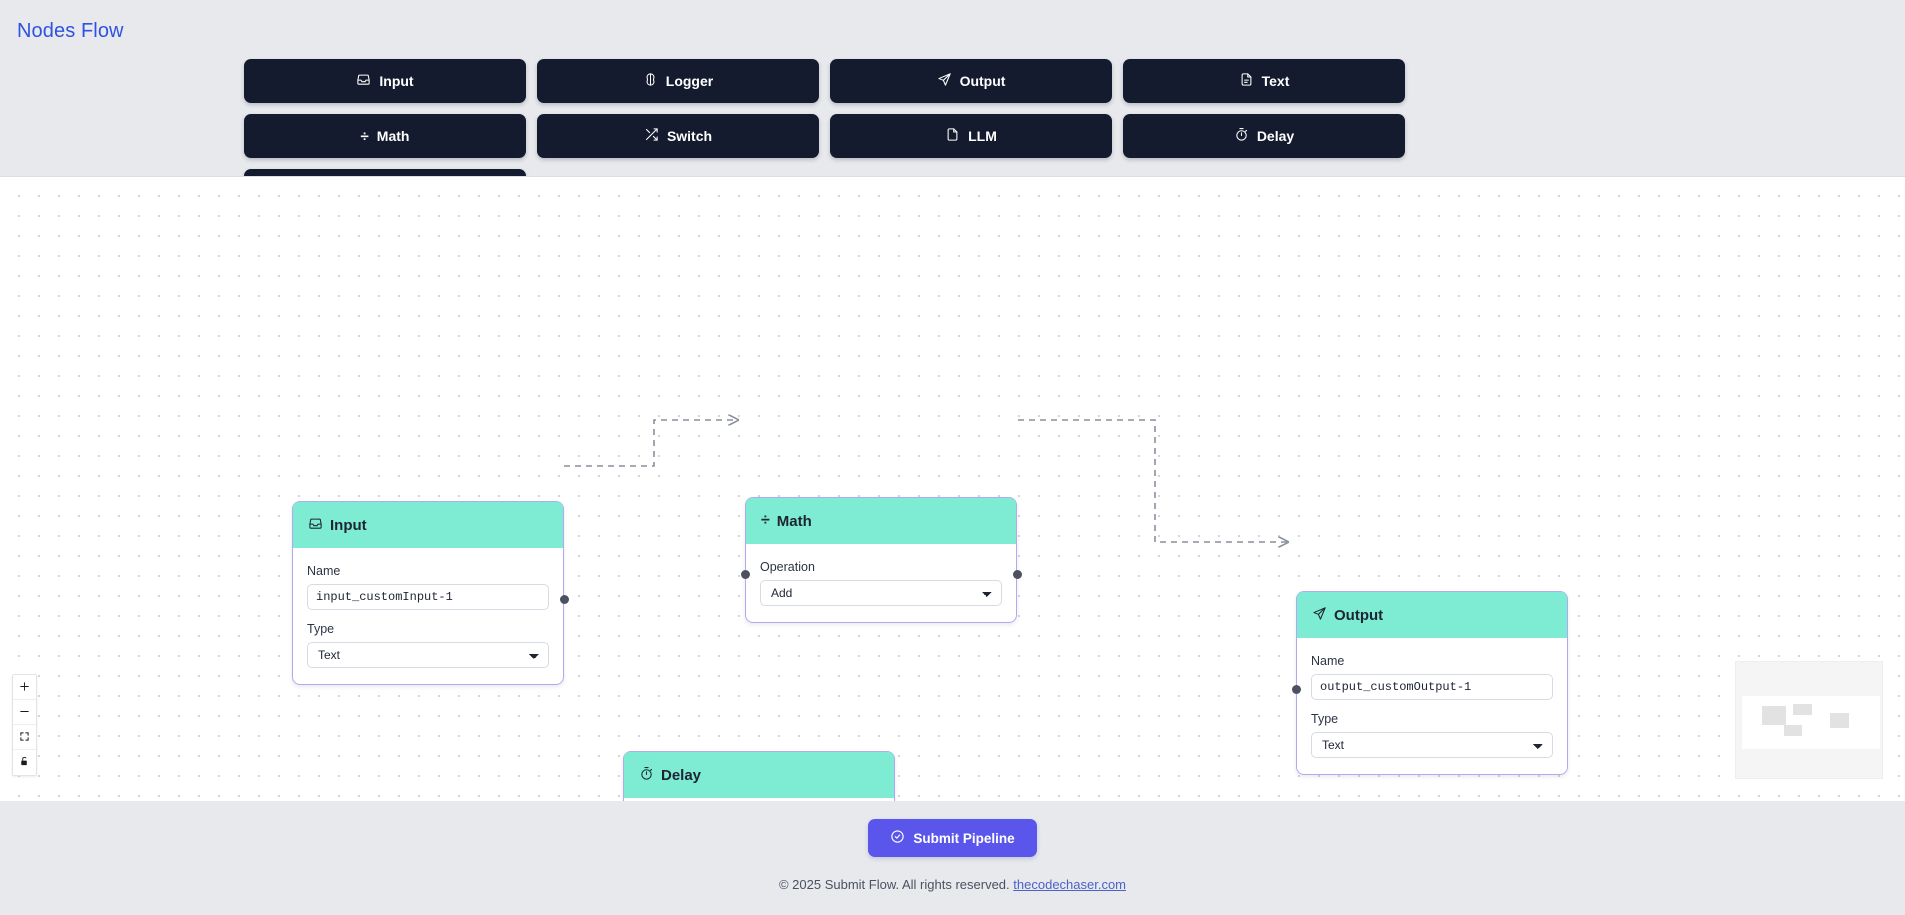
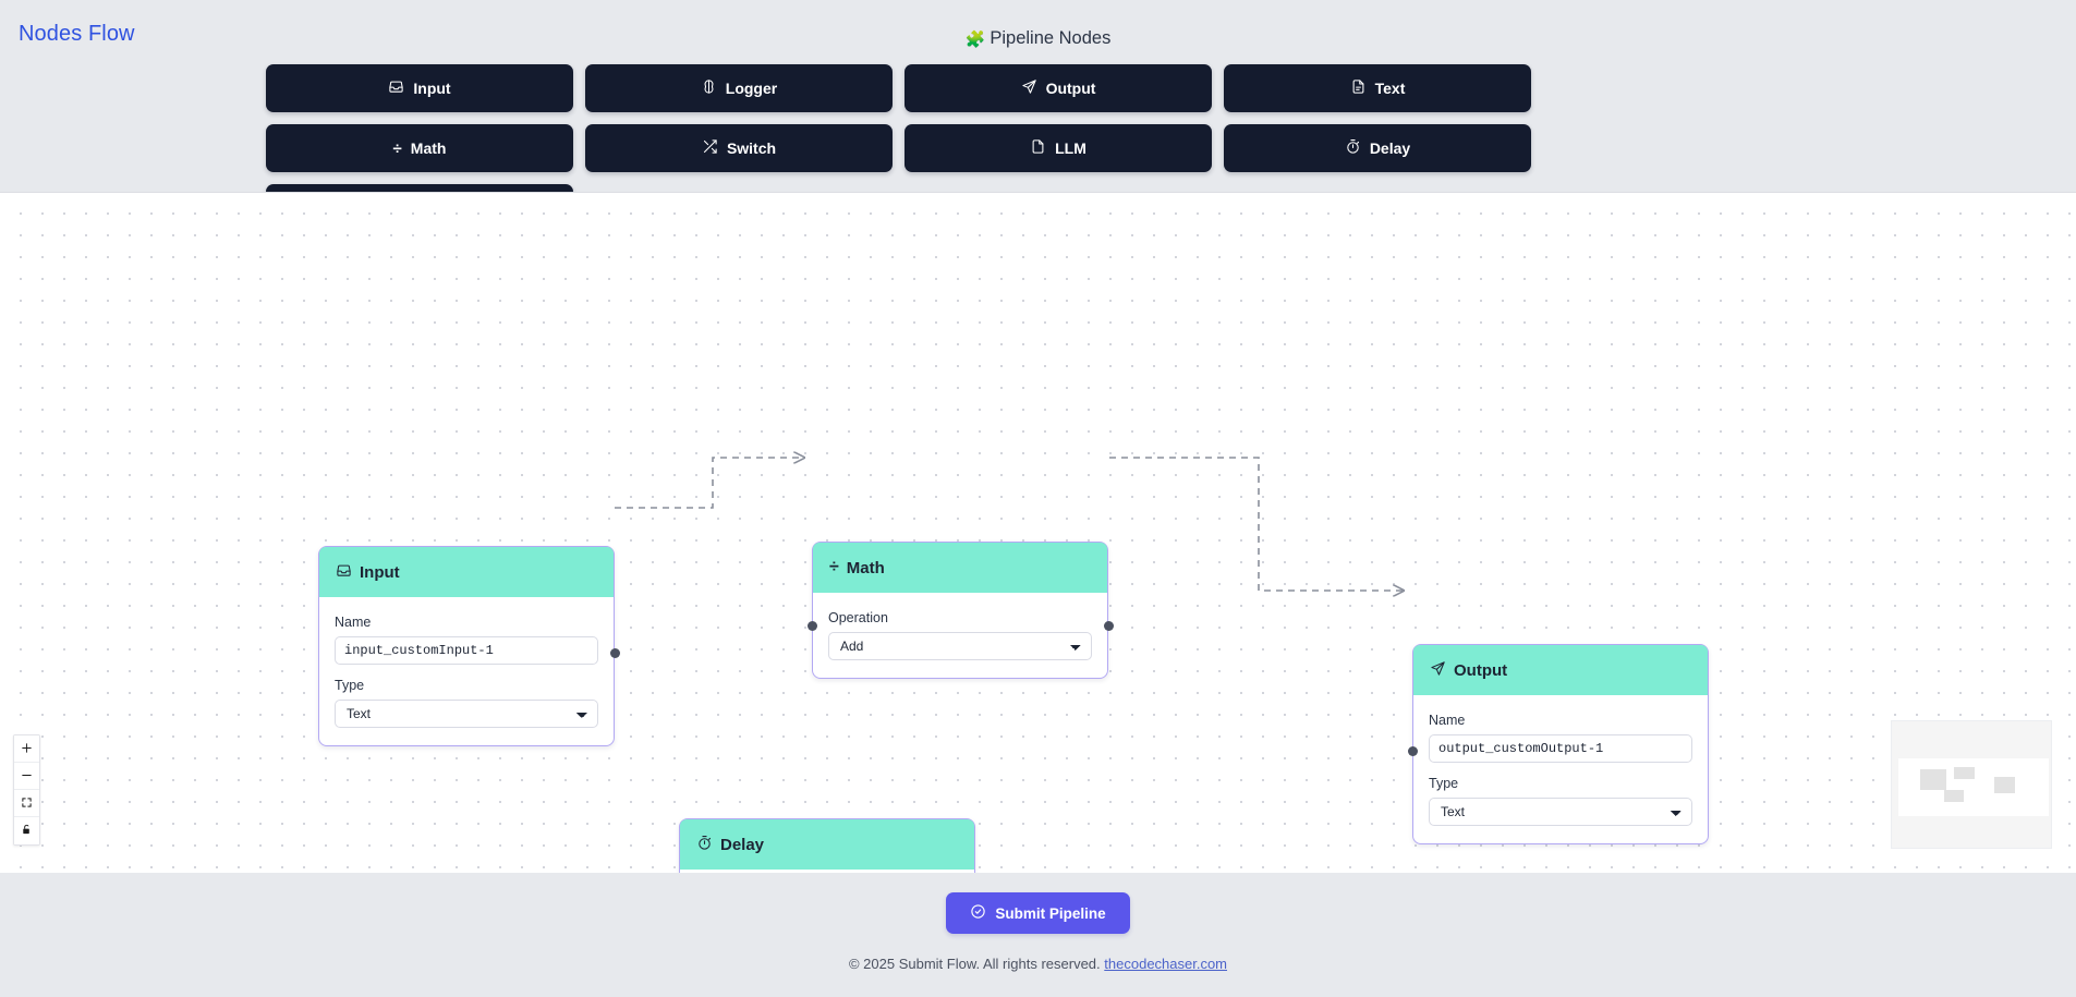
  Nodes Flow
+ 🧩 Pipeline Nodes
  Input
  Logger
  Output
  Text
  ÷
  Math
  Switch
  LLM
  Delay
  Input
  Name
  input_customInput-1
  Type
  Text
  ÷
  Math
  Operation
  Add
  Output
  Name
  output_customOutput-1
  Type
  Text
  Delay
  Submit Pipeline
  © 2025 Submit Flow. All rights reserved. thecodechaser.com
